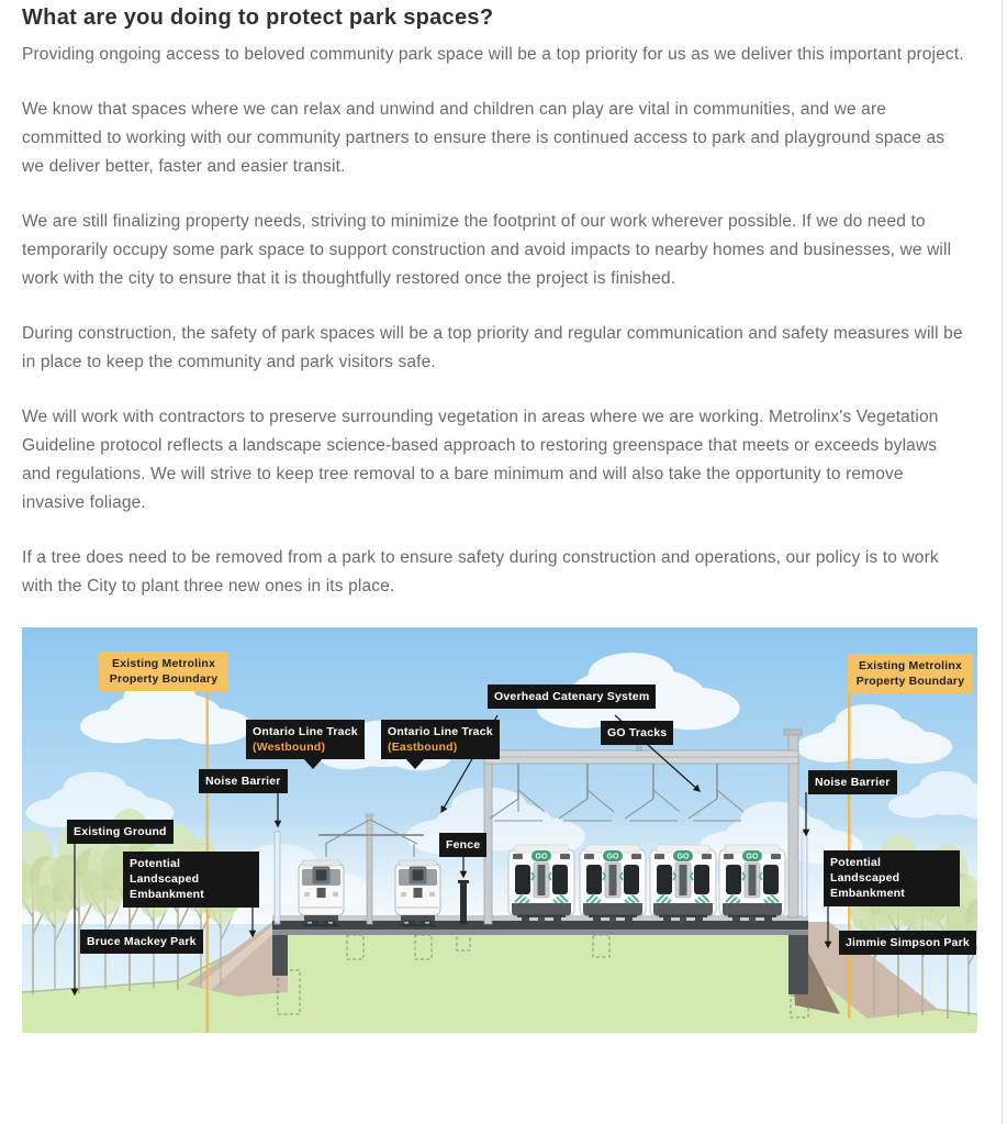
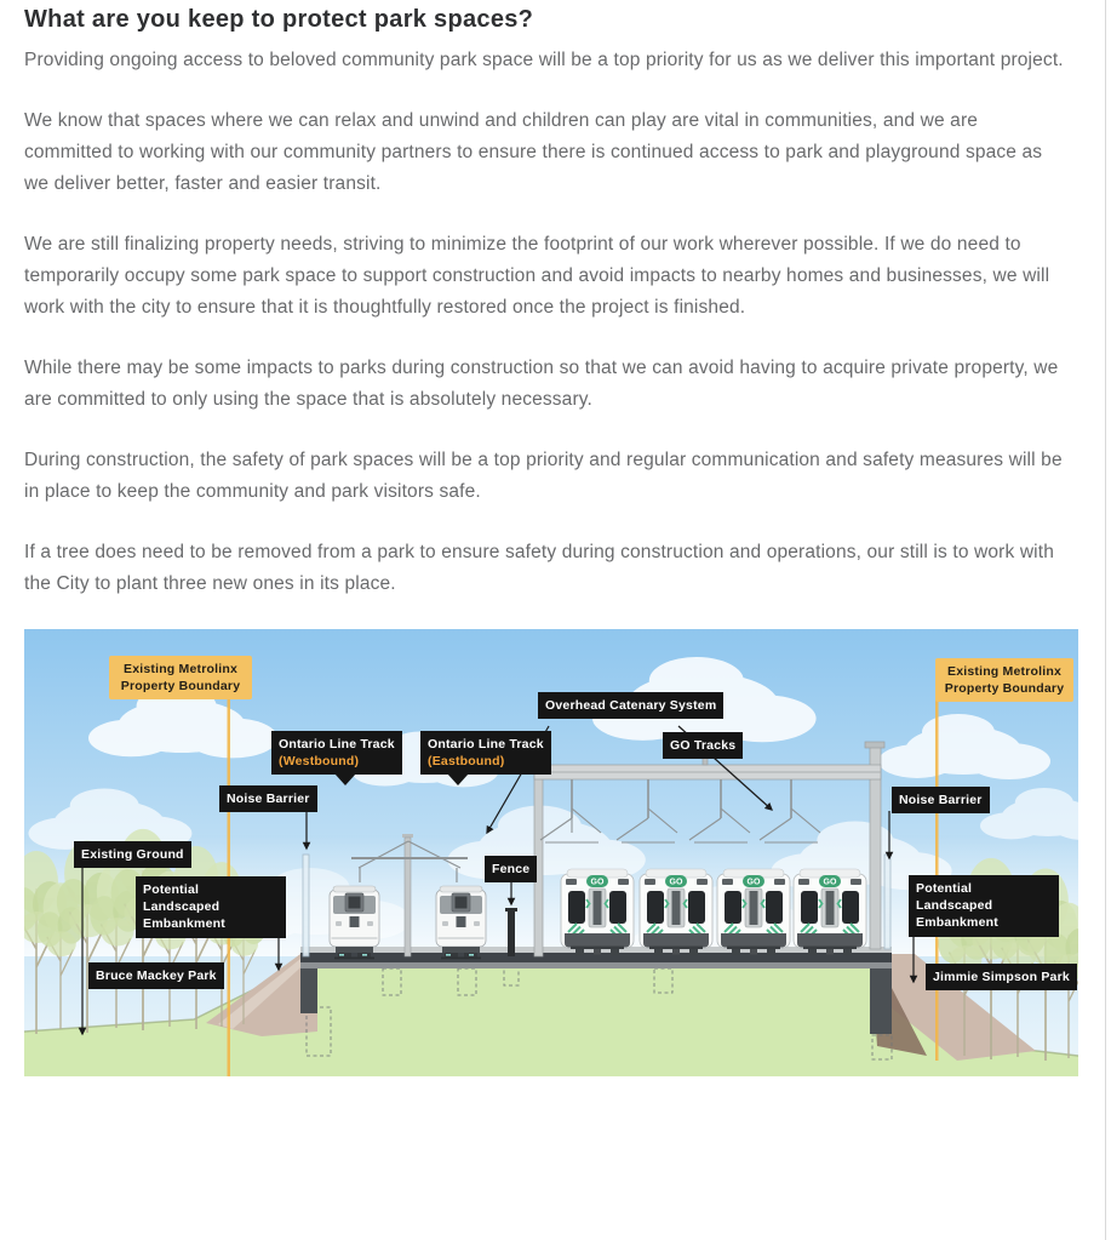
- What are you doing to protect park spaces?
+ What are you keep to protect park spaces?
  Providing ongoing access to beloved community park space will be a top priority for us as we deliver this important project.
  We know that spaces where we can relax and unwind and children can play are vital in communities, and we are committed to working with our community partners to ensure there is continued access to park and playground space as we deliver better, faster and easier transit.
  We are still finalizing property needs, striving to minimize the footprint of our work wherever possible. If we do need to temporarily occupy some park space to support construction and avoid impacts to nearby homes and businesses, we will work with the city to ensure that it is thoughtfully restored once the project is finished.
+ While there may be some impacts to parks during construction so that we can avoid having to acquire private property, we are committed to only using the space that is absolutely necessary.
  During construction, the safety of park spaces will be a top priority and regular communication and safety measures will be in place to keep the community and park visitors safe.
- We will work with contractors to preserve surrounding vegetation in areas where we are working. Metrolinx's Vegetation Guideline protocol reflects a landscape science-based approach to restoring greenspace that meets or exceeds bylaws and regulations. We will strive to keep tree removal to a bare minimum and will also take the opportunity to remove invasive foliage.
- If a tree does need to be removed from a park to ensure safety during construction and operations, our policy is to work with the City to plant three new ones in its place.
+ If a tree does need to be removed from a park to ensure safety during construction and operations, our still is to work with the City to plant three new ones in its place.
  Existing Metrolinx Property Boundary
  Existing Metrolinx Property Boundary
  Ontario Line Track
  (Westbound)
  Ontario Line Track
  (Eastbound)
  Overhead Catenary System
  GO Tracks
  Noise Barrier
  Noise Barrier
  Existing Ground
  Potential Landscaped Embankment
  Potential Landscaped Embankment
  Fence
  Bruce Mackey Park
  Jimmie Simpson Park
